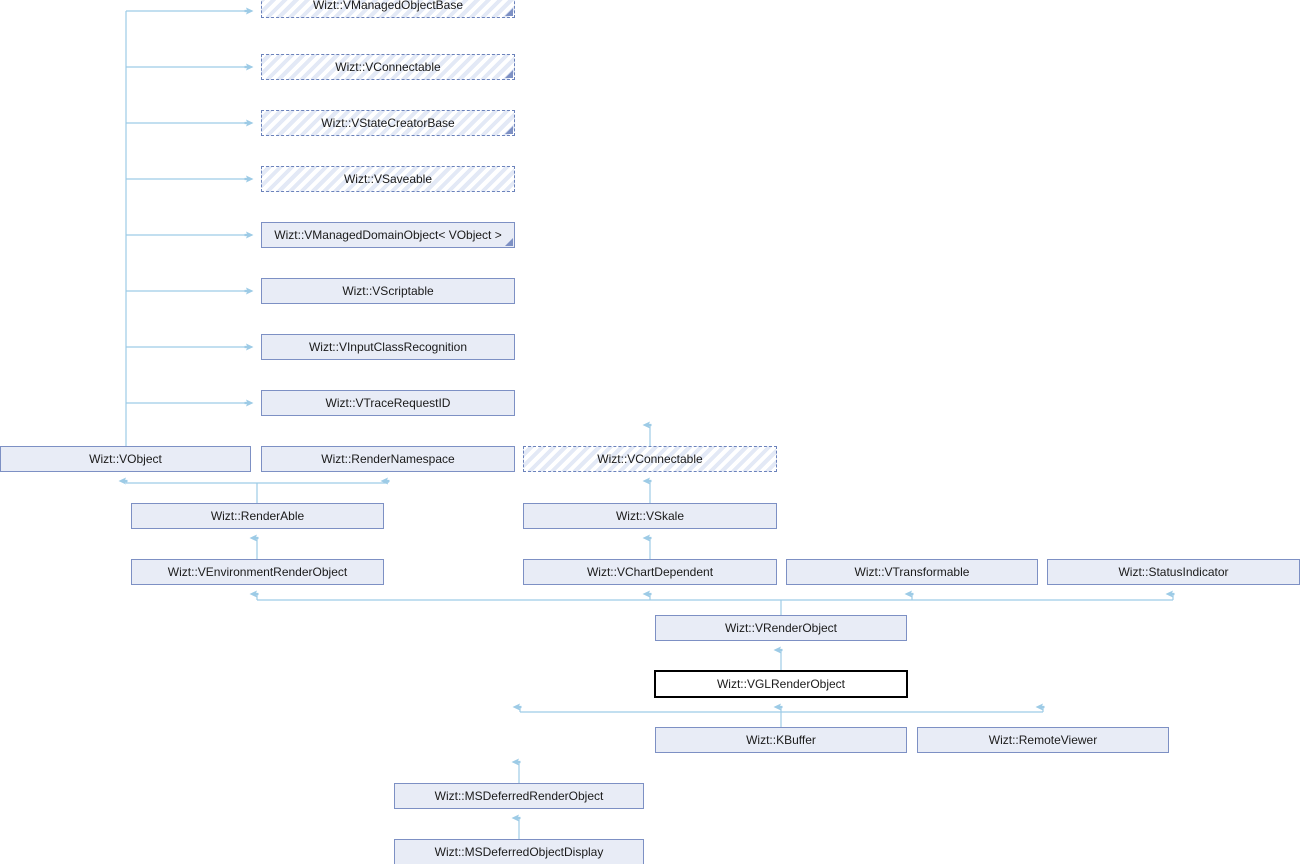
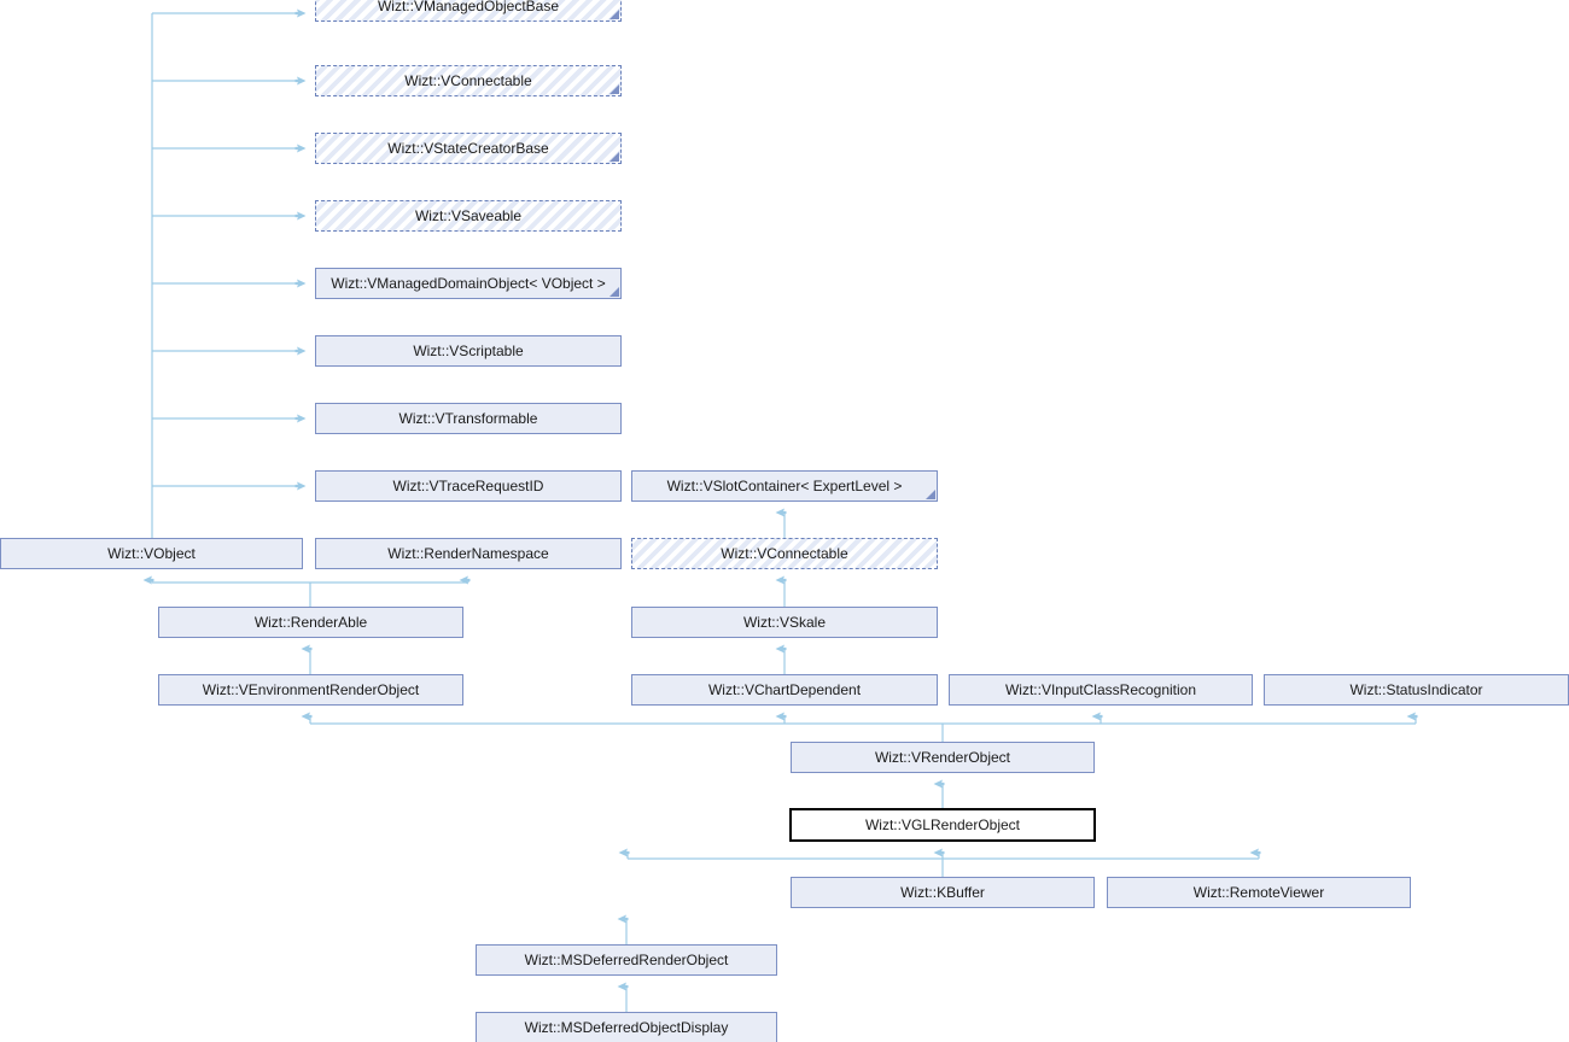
  Wizt::VManagedObjectBase
  Wizt::VConnectable
  Wizt::VStateCreatorBase
  Wizt::VSaveable
  Wizt::VManagedDomainObject< VObject >
  Wizt::VScriptable
- Wizt::VInputClassRecognition
+ Wizt::VTransformable
  Wizt::VTraceRequestID
+ Wizt::VSlotContainer< ExpertLevel >
  Wizt::VObject
  Wizt::RenderNamespace
  Wizt::VConnectable
  Wizt::RenderAble
  Wizt::VSkale
  Wizt::VEnvironmentRenderObject
  Wizt::VChartDependent
- Wizt::VTransformable
+ Wizt::VInputClassRecognition
  Wizt::StatusIndicator
  Wizt::VRenderObject
  Wizt::VGLRenderObject
  Wizt::KBuffer
  Wizt::RemoteViewer
  Wizt::MSDeferredRenderObject
  Wizt::MSDeferredObjectDisplay
